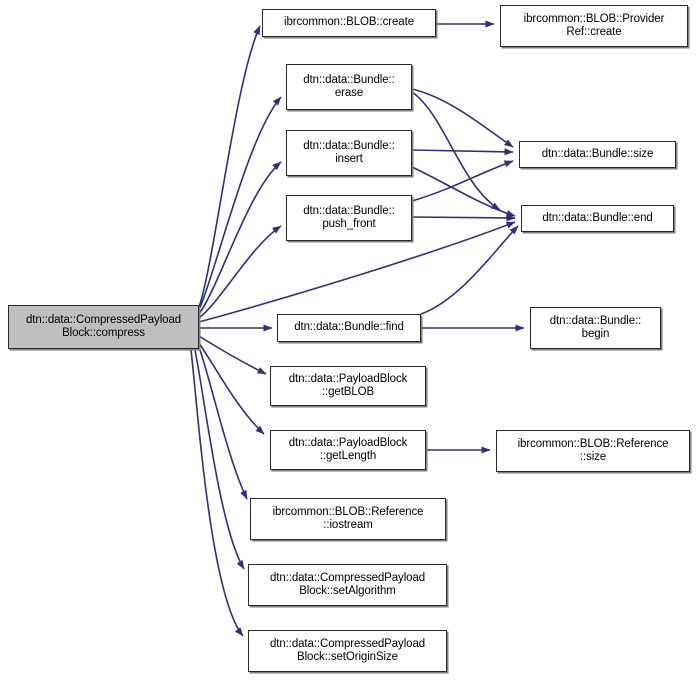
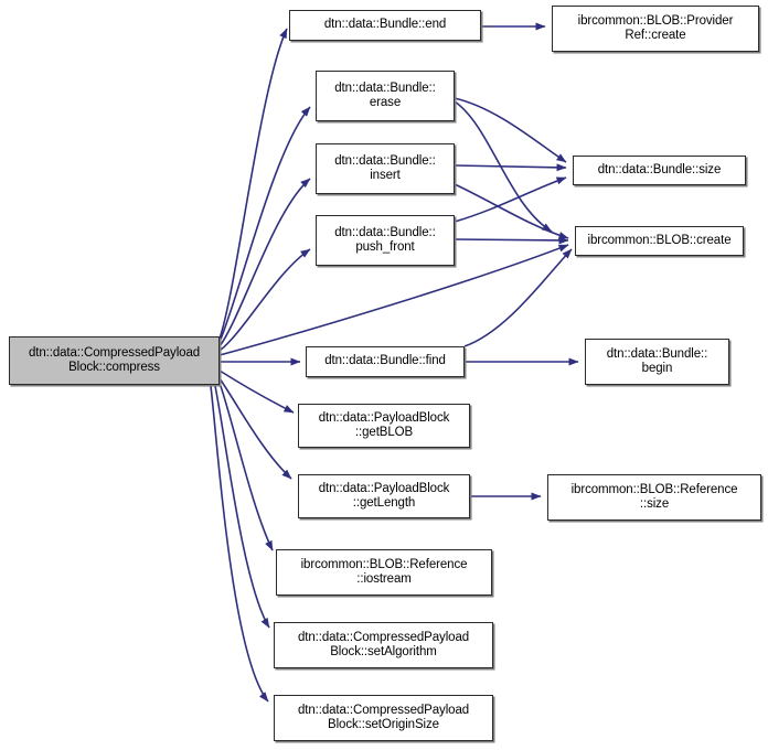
  dtn::data::CompressedPayload
  Block::compress
- ibrcommon::BLOB::create
+ dtn::data::Bundle::end
  dtn::data::Bundle::
  erase
  dtn::data::Bundle::
  insert
  dtn::data::Bundle::
  push_front
  dtn::data::Bundle::find
  dtn::data::PayloadBlock
  ::getBLOB
  dtn::data::PayloadBlock
  ::getLength
  ibrcommon::BLOB::Reference
  ::iostream
  dtn::data::CompressedPayload
  Block::setAlgorithm
  dtn::data::CompressedPayload
  Block::setOriginSize
  ibrcommon::BLOB::Provider
  Ref::create
  dtn::data::Bundle::size
- dtn::data::Bundle::end
+ ibrcommon::BLOB::create
  dtn::data::Bundle::
  begin
  ibrcommon::BLOB::Reference
  ::size
